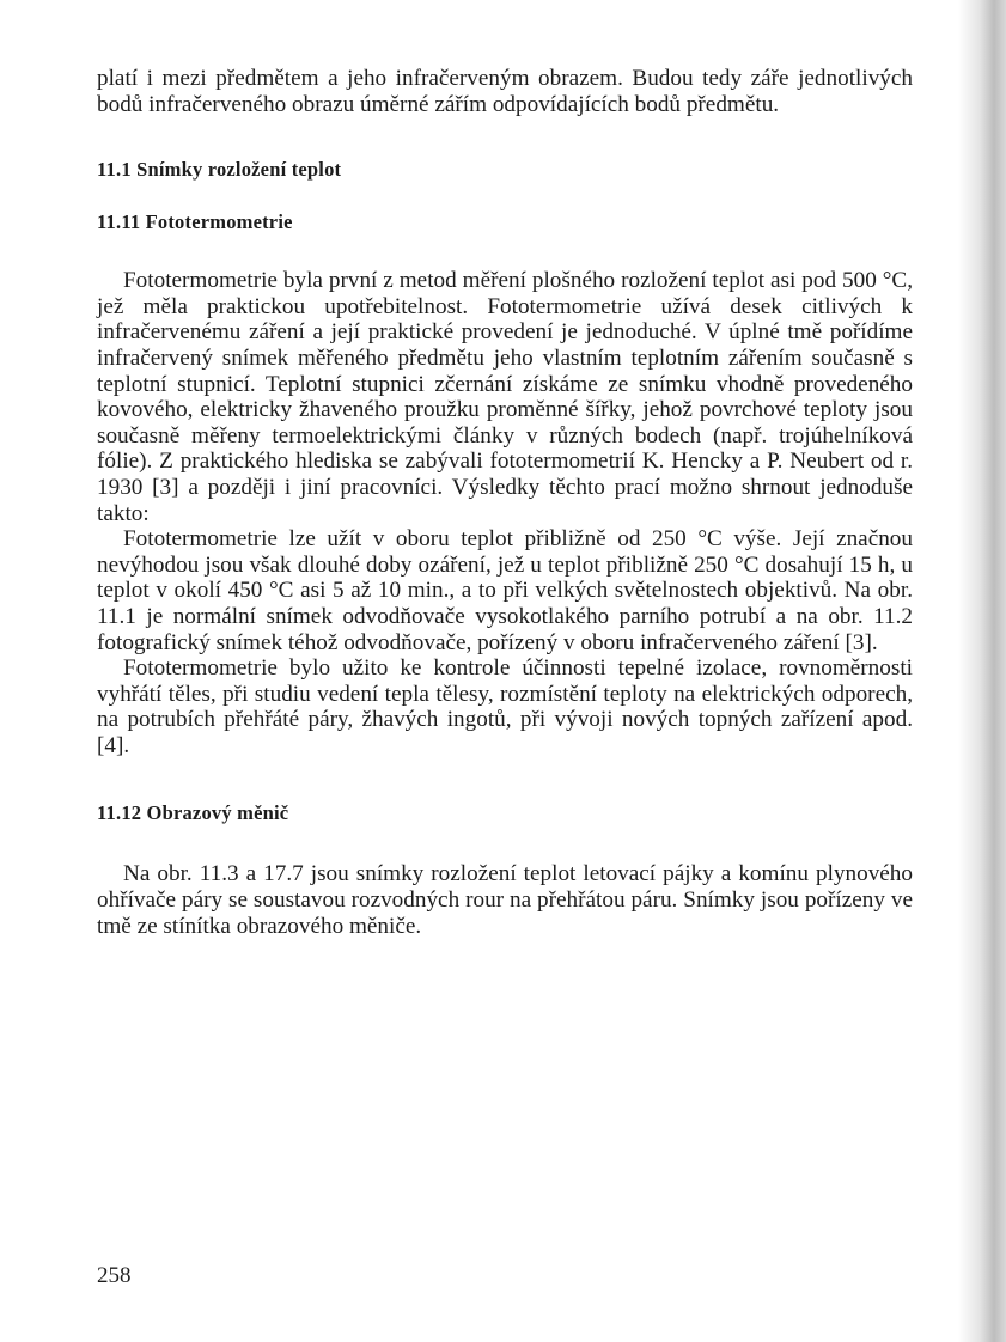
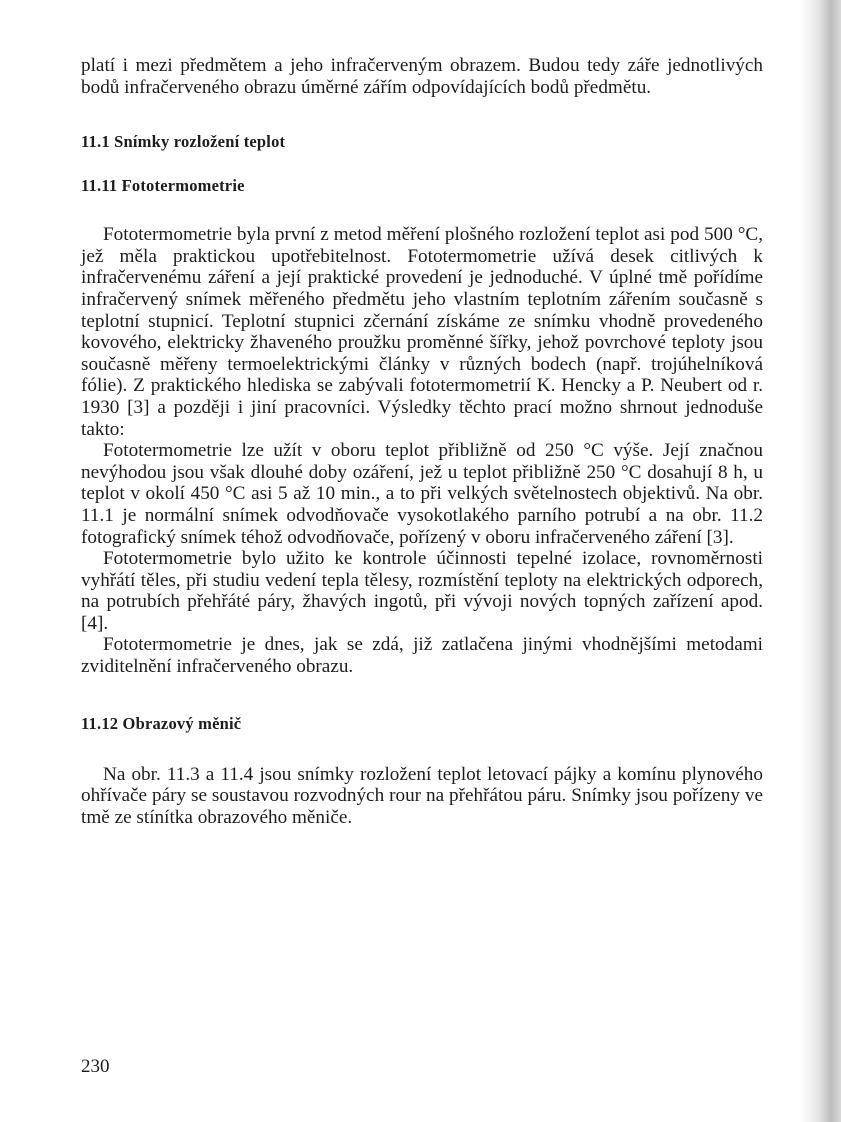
  platí i mezi předmětem a jeho infračerveným obrazem. Budou tedy záře jednotlivých bodů infračerveného obrazu úměrné zářím odpovídajících bodů předmětu.
  11.1 Snímky rozložení teplot
  11.11 Fototermometrie
  Fototermometrie byla první z metod měření plošného rozložení teplot asi pod 500 °C, jež měla praktickou upotřebitelnost. Fototermometrie užívá desek citlivých k infračervenému záření a její praktické provedení je jednoduché. V úplné tmě pořídíme infračervený snímek měřeného předmětu jeho vlastním teplotním zářením současně s teplotní stupnicí. Teplotní stupnici zčernání získáme ze snímku vhodně provedeného kovového, elektricky žhaveného proužku proměnné šířky, jehož povrchové teploty jsou současně měřeny termoelektrickými články v různých bodech (např. trojúhelníková fólie). Z praktického hlediska se zabývali fototermometrií K. Hencky a P. Neubert od r. 1930 [3] a později i jiní pracovníci. Výsledky těchto prací možno shrnout jednoduše takto:
- Fototermometrie lze užít v oboru teplot přibližně od 250 °C výše. Její značnou nevýhodou jsou však dlouhé doby ozáření, jež u teplot přibližně 250 °C dosahují 15 h, u teplot v okolí 450 °C asi 5 až 10 min., a to při velkých světelnostech objektivů. Na obr. 11.1 je normální snímek odvodňovače vysokotlakého parního potrubí a na obr. 11.2 fotografický snímek téhož odvodňovače, pořízený v oboru infračerveného záření [3].
+ Fototermometrie lze užít v oboru teplot přibližně od 250 °C výše. Její značnou nevýhodou jsou však dlouhé doby ozáření, jež u teplot přibližně 250 °C dosahují 8 h, u teplot v okolí 450 °C asi 5 až 10 min., a to při velkých světelnostech objektivů. Na obr. 11.1 je normální snímek odvodňovače vysokotlakého parního potrubí a na obr. 11.2 fotografický snímek téhož odvodňovače, pořízený v oboru infračerveného záření [3].
  Fototermometrie bylo užito ke kontrole účinnosti tepelné izolace, rovnoměrnosti vyhřátí těles, při studiu vedení tepla tělesy, rozmístění teploty na elektrických odporech, na potrubích přehřáté páry, žhavých ingotů, při vývoji nových topných zařízení apod. [4].
+ Fototermometrie je dnes, jak se zdá, již zatlačena jinými vhodnějšími metodami zviditelnění infračerveného obrazu.
  11.12 Obrazový měnič
- Na obr. 11.3 a 17.7 jsou snímky rozložení teplot letovací pájky a komínu plynového ohřívače páry se soustavou rozvodných rour na přehřátou páru. Snímky jsou pořízeny ve tmě ze stínítka obrazového měniče.
+ Na obr. 11.3 a 11.4 jsou snímky rozložení teplot letovací pájky a komínu plynového ohřívače páry se soustavou rozvodných rour na přehřátou páru. Snímky jsou pořízeny ve tmě ze stínítka obrazového měniče.
- 258
+ 230
